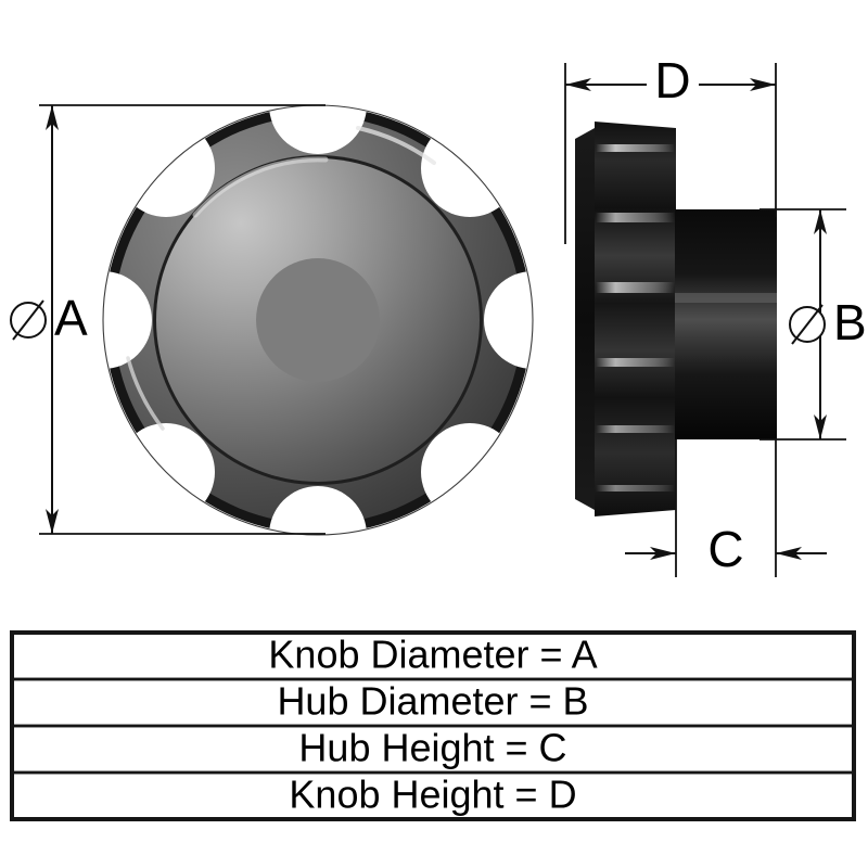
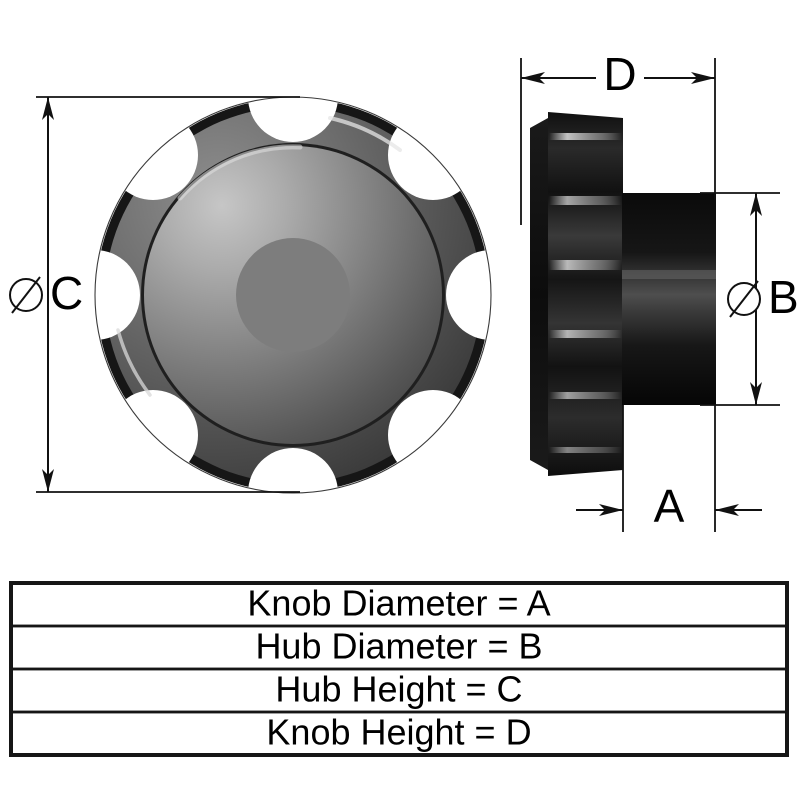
- A
+ C
  D
  B
- C
+ A
  Knob Diameter = A
  Hub Diameter = B
  Hub Height = C
  Knob Height = D
